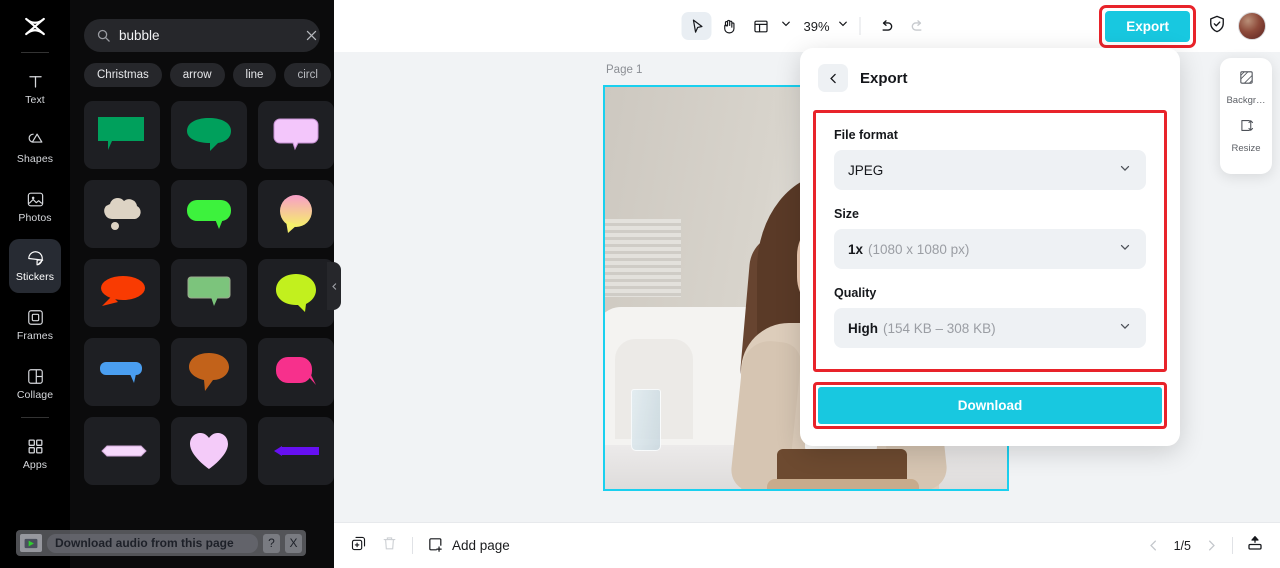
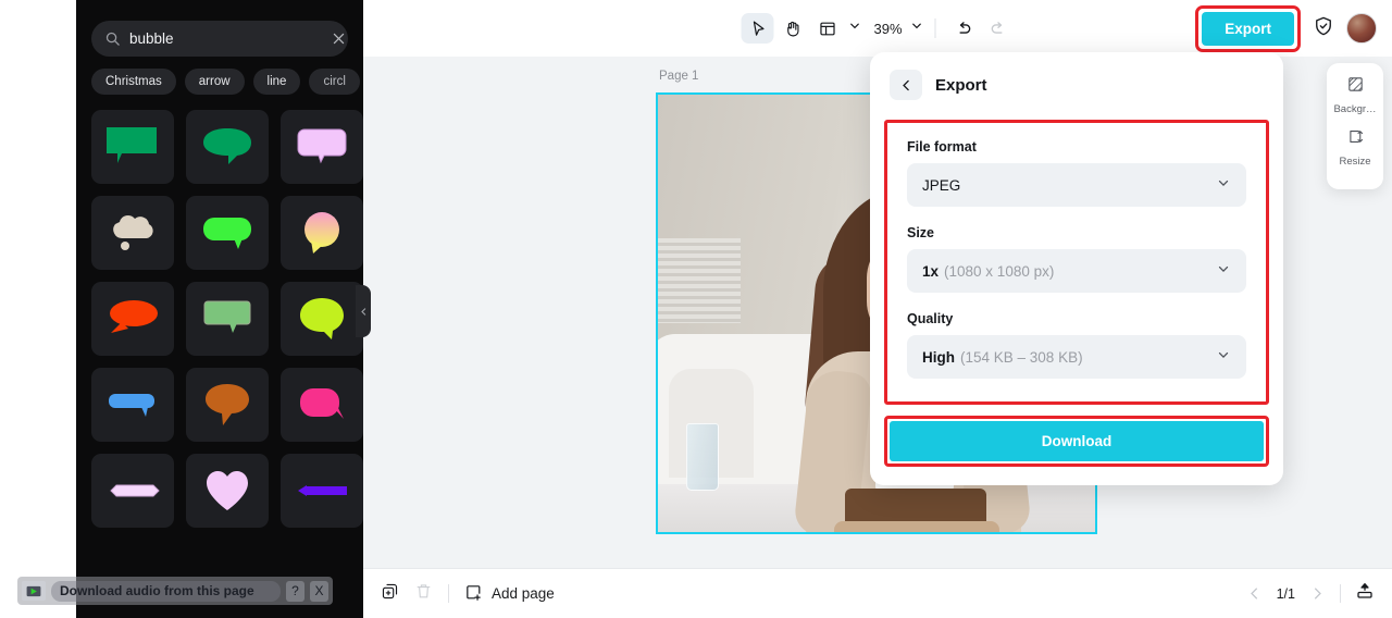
- Text
- Shapes
- Photos
- Stickers
- Frames
- Collage
- Apps
  bubble
  Christmas
  arrow
  line
  circl
  39%
  Export
  Page 1
  Add page
- 1/5
+ 1/1
  Backgr…
  Resize
  Export
  File format
  JPEG
  Size
  1x
  (1080 x 1080 px)
  Quality
  High
  (154 KB – 308 KB)
  Download
  Download audio from this page
  ?
  X
